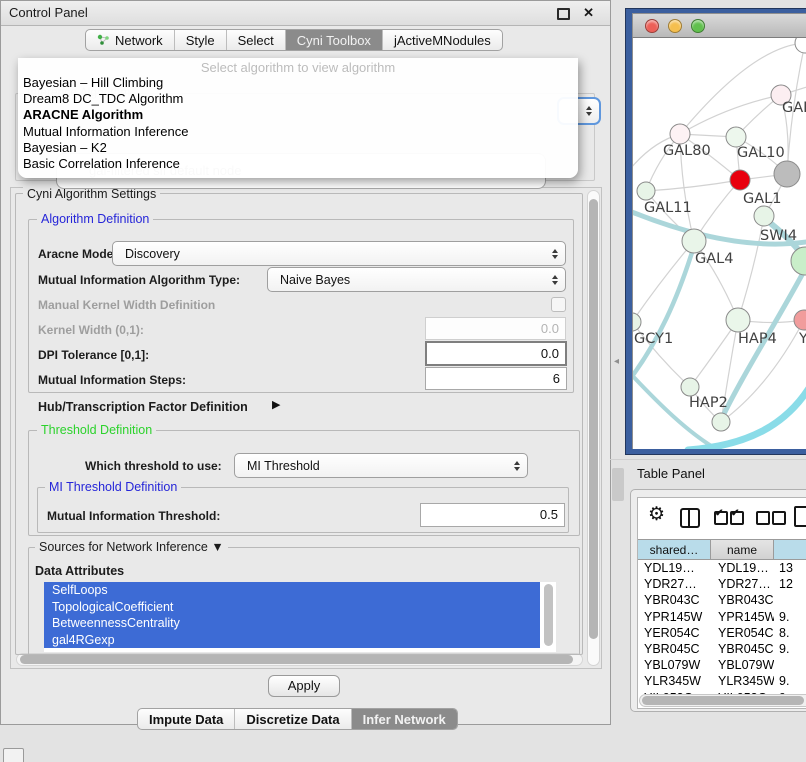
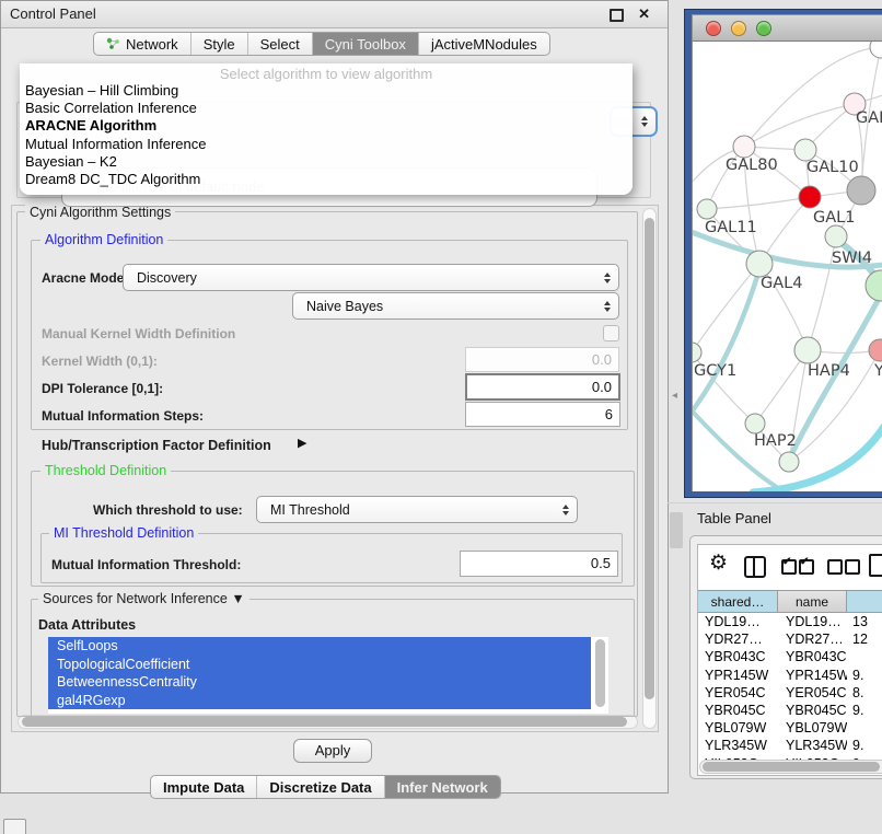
  Control Panel
  ✕
  Network
  Style
  Select
  Cyni Toolbox
  jActiveMNodules
  Cyni Algorithm Settings
  Algorithm Definition
  Aracne Mode
  Discovery
- Mutual Information Algorithm Type:
  Naive Bayes
  Manual Kernel Width Definition
  Kernel Width (0,1):
  0.0
  DPI Tolerance [0,1]:
  0.0
  Mutual Information Steps:
  6
  Hub/Transcription Factor Definition
  ▶
  Threshold Definition
  Which threshold to use:
  MI Threshold
  MI Threshold Definition
  Mutual Information Threshold:
  0.5
  Sources for Network Inference ▼
  Data Attributes
  SelfLoops
  TopologicalCoefficient
  BetweennessCentrality
  gal4RGexp
  Apply
  Impute Data
  Discretize Data
  Infer Network
  Select algorithm to view algorithm
  Bayesian – Hill Climbing
- Dream8 DC_TDC Algorithm
+ Basic Correlation Inference
  ARACNE Algorithm
  Mutual Information Inference
  Bayesian – K2
- Basic Correlation Inference
+ Dream8 DC_TDC Algorithm
  GAL80
  GAL10
  GAL1
  GAL11
  SWI4
  GAL4
  GCY1
  HAP4
  Y
  HAP2
  ◂
  Table Panel
  ⚙
  ✔
  ✔
  shared…
  name
  YDL19…
  YDL19…
  13
  YDR27…
  YDR27…
  12
  YBR043C
  YBR043C
  YPR145W
  YPR145W
  9.
  YER054C
  YER054C
  8.
  YBR045C
  YBR045C
  9.
  YBL079W
  YBL079W
  YLR345W
  YLR345W
  9.
